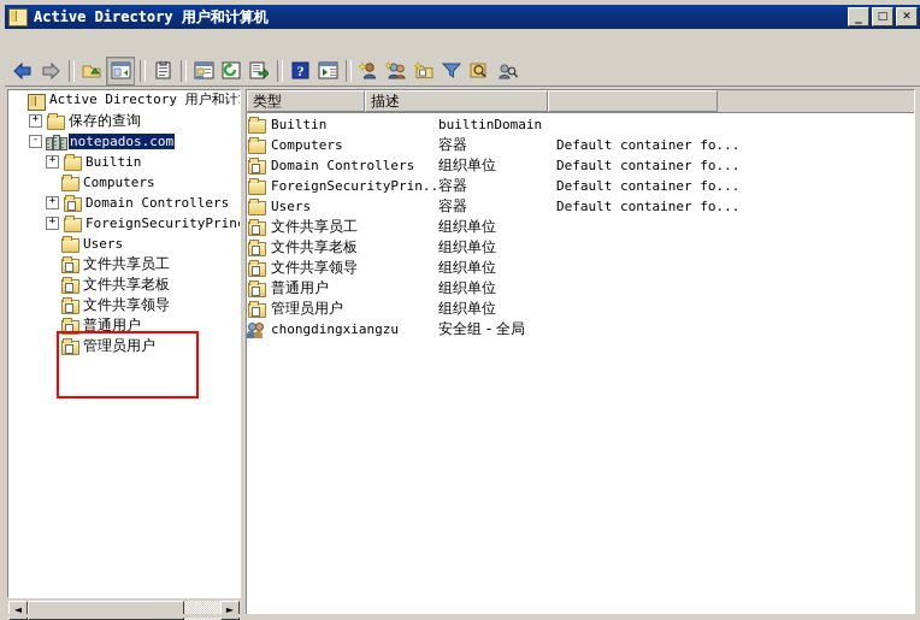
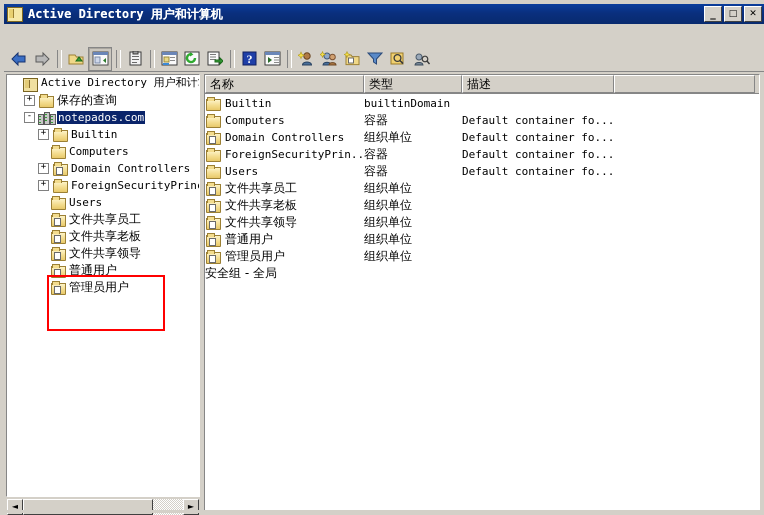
  Active Directory 用户和计算机
  _
  □
  ✕
  ?
  Active Directory 用户和计
  +
  保存的查询
  -
  notepados.com
  +
  Builtin
  Computers
  +
  Domain Controllers
  +
  ForeignSecurityPrin
  Users
  文件共享员工
  文件共享老板
  文件共享领导
  普通用户
  管理员用户
  ◄
  ►
+ 名称
  类型
  描述
  Builtin
  builtinDomain
  Computers
  容器
  Default container fo...
  Domain Controllers
  组织单位
  Default container fo...
  ForeignSecurityPrin..
  容器
  Default container fo...
  Users
  容器
  Default container fo...
  文件共享员工
  组织单位
  文件共享老板
  组织单位
  文件共享领导
  组织单位
  普通用户
  组织单位
  管理员用户
  组织单位
- chongdingxiangzu
  安全组 - 全局
